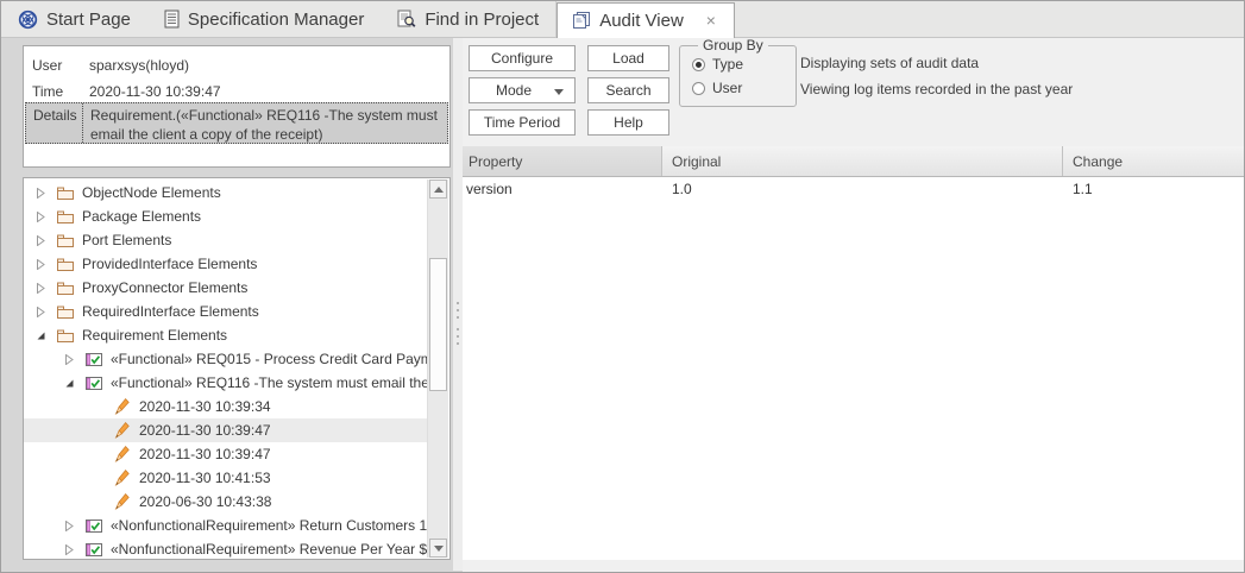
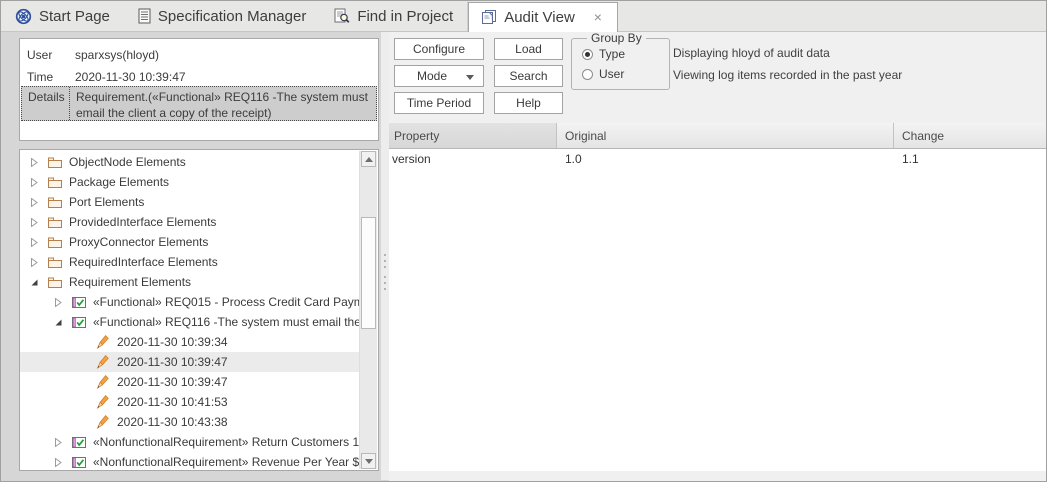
  Start Page
  Specification Manager
  Find in Project
  Audit View
  ×
  User
  sparxsys(hloyd)
  Time
  2020-11-30 10:39:47
  Details
  Requirement.(«Functional» REQ116 -The system must email the client a copy of the receipt)
  ObjectNode Elements
  Package Elements
  Port Elements
  ProvidedInterface Elements
  ProxyConnector Elements
  RequiredInterface Elements
  Requirement Elements
  «Functional» REQ015 - Process Credit Card Pay
  «Functional» REQ116 -The system must email the
  2020-11-30 10:39:34
  2020-11-30 10:39:47
  2020-11-30 10:39:47
  2020-11-30 10:41:53
- 2020-06-30 10:43:38
+ 2020-11-30 10:43:38
  «NonfunctionalRequirement» Return Customers 1
  «NonfunctionalRequirement» Revenue Per Year $
  Configure
  Load
  Mode
  Search
  Time Period
  Help
  Group By
  Type
  User
- Displaying sets of audit data
+ Displaying hloyd of audit data
  Viewing log items recorded in the past year
  Property
  Original
  Change
  version
  1.0
  1.1
